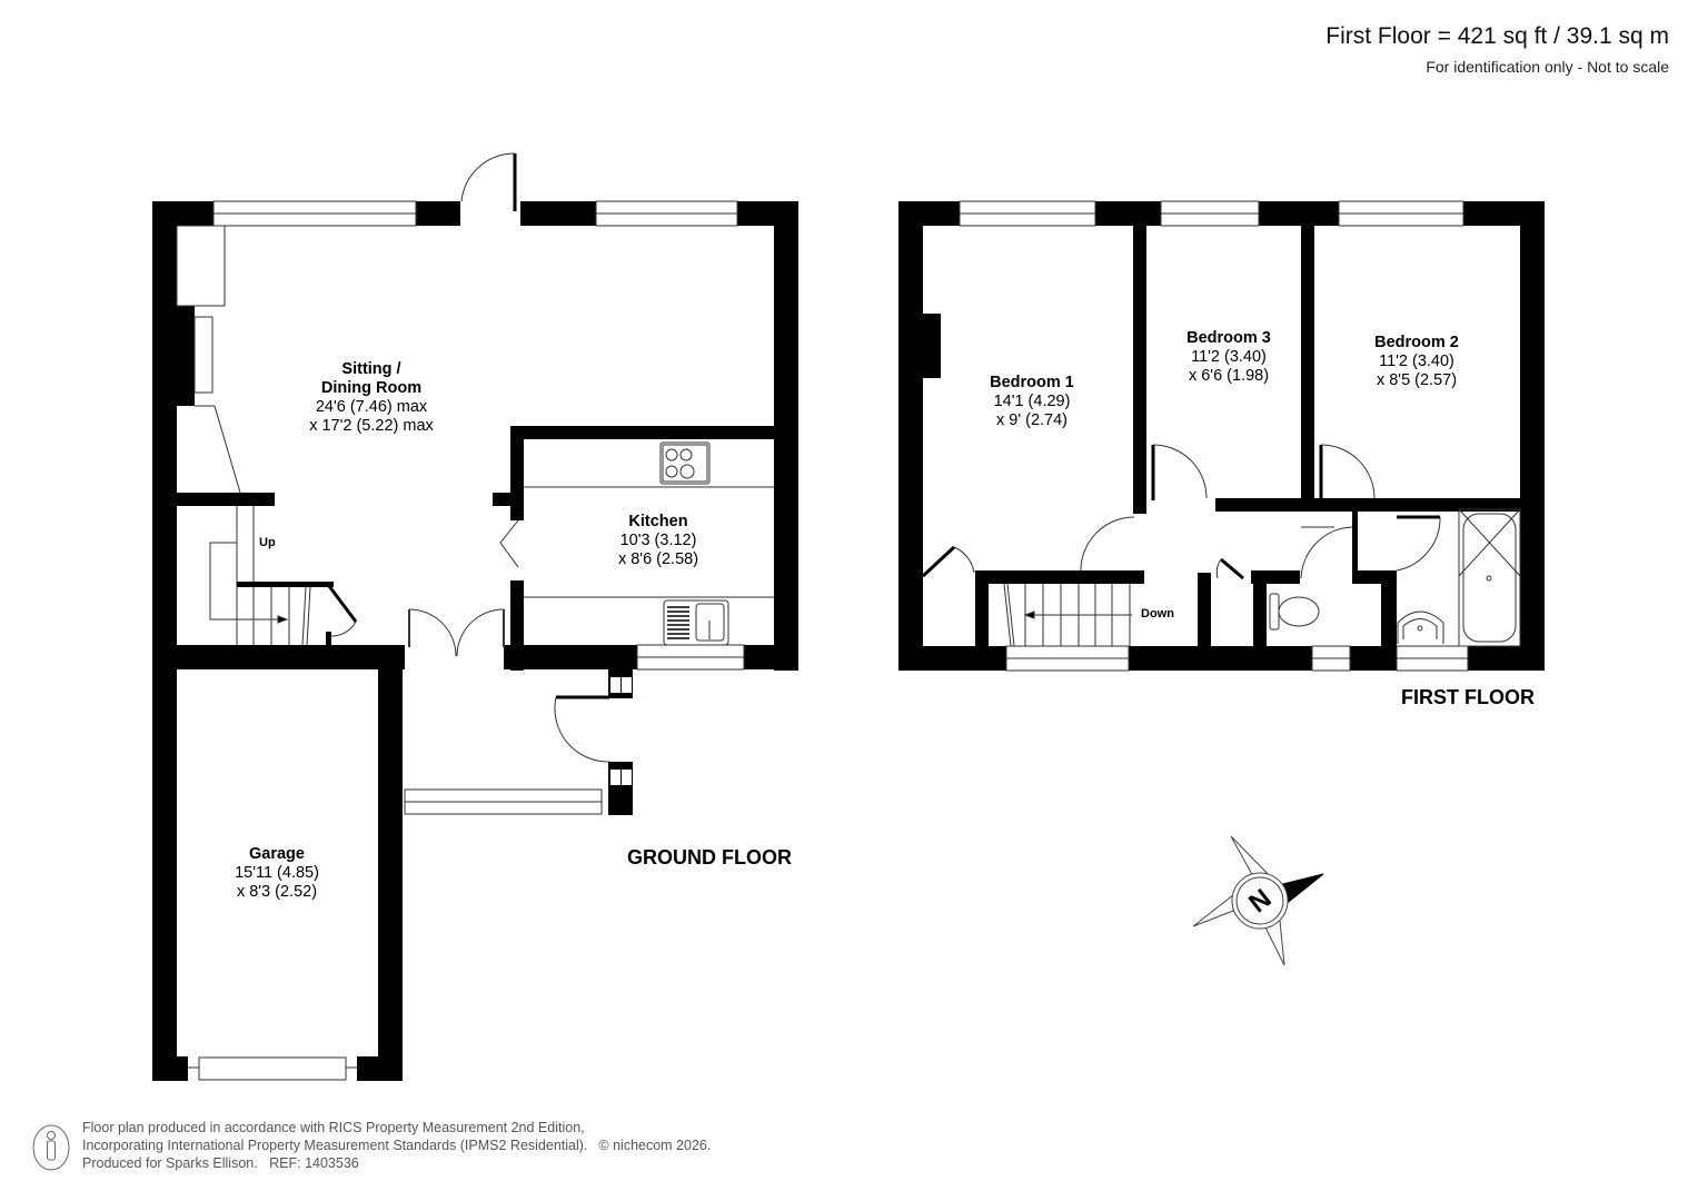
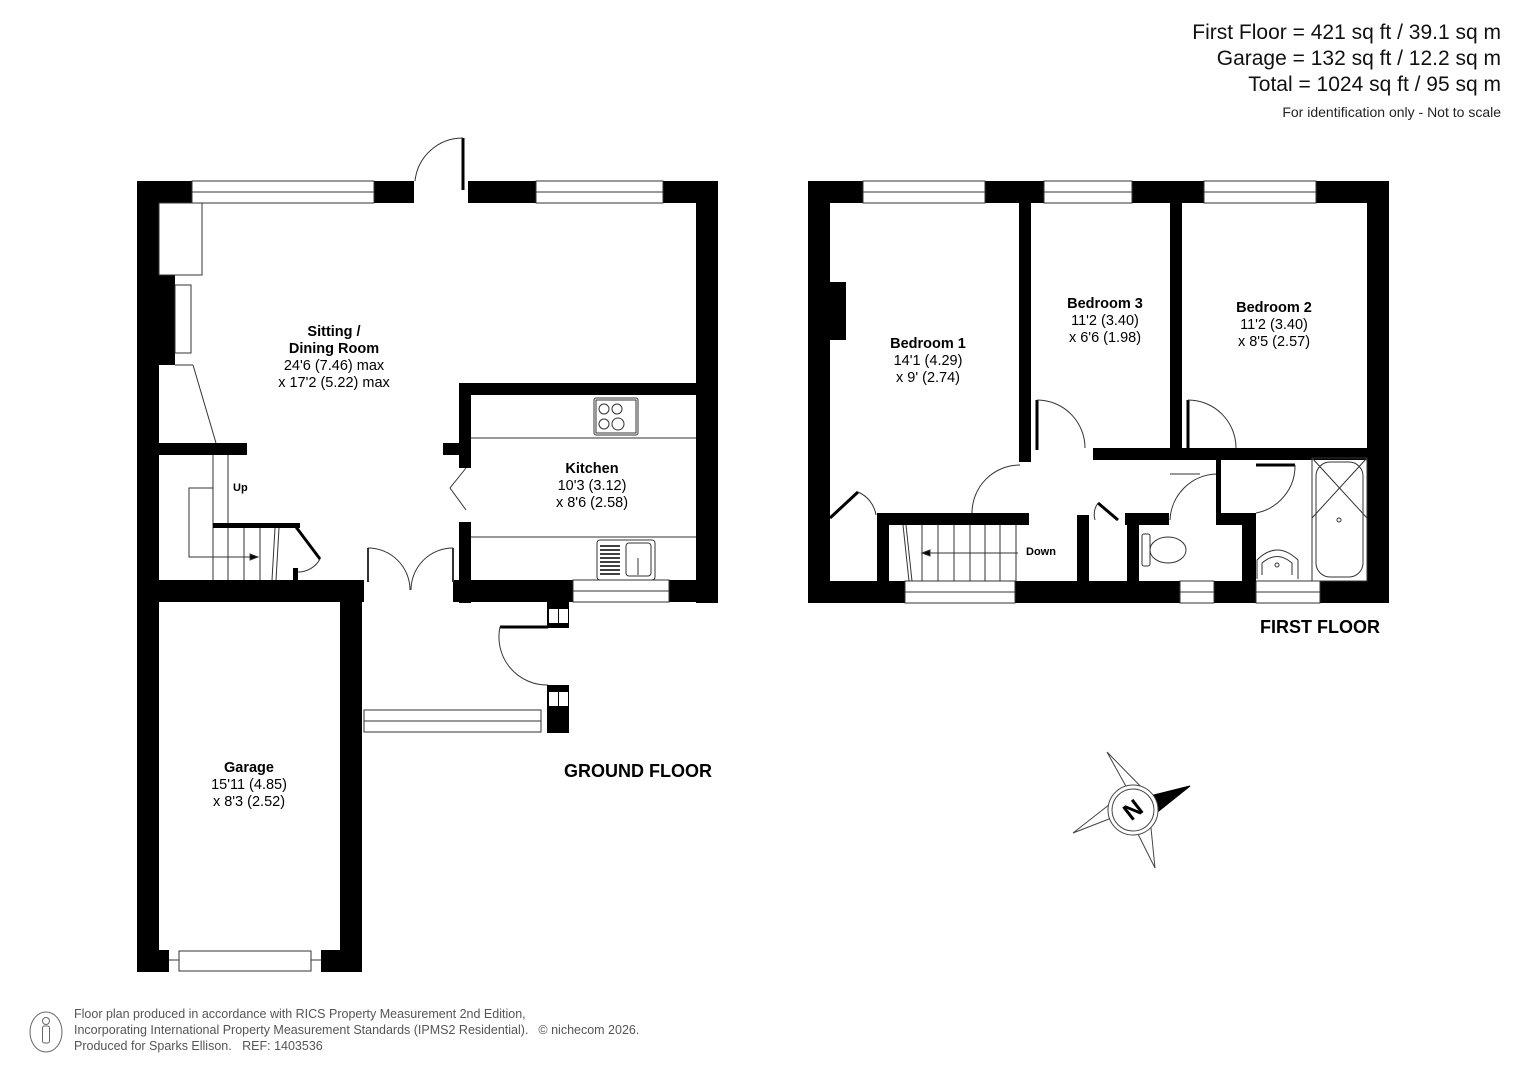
  First Floor = 421 sq ft / 39.1 sq m
+ Garage = 132 sq ft / 12.2 sq m
+ Total = 1024 sq ft / 95 sq m
  For identification only - Not to scale
  Sitting /
  Dining Room
  24'6 (7.46) max
  x 17'2 (5.22) max
  Kitchen
  10'3 (3.12)
  x 8'6 (2.58)
  Garage
  15'11 (4.85)
  x 8'3 (2.52)
  Up
  GROUND FLOOR
  Bedroom 1
  14'1 (4.29)
  x 9' (2.74)
  Bedroom 3
  11'2 (3.40)
  x 6'6 (1.98)
  Bedroom 2
  11'2 (3.40)
  x 8'5 (2.57)
  Down
  FIRST FLOOR
  Floor plan produced in accordance with RICS Property Measurement 2nd Edition,
  Incorporating International Property Measurement Standards (IPMS2 Residential). © nichecom 2026.
  Produced for Sparks Ellison. REF: 1403536
